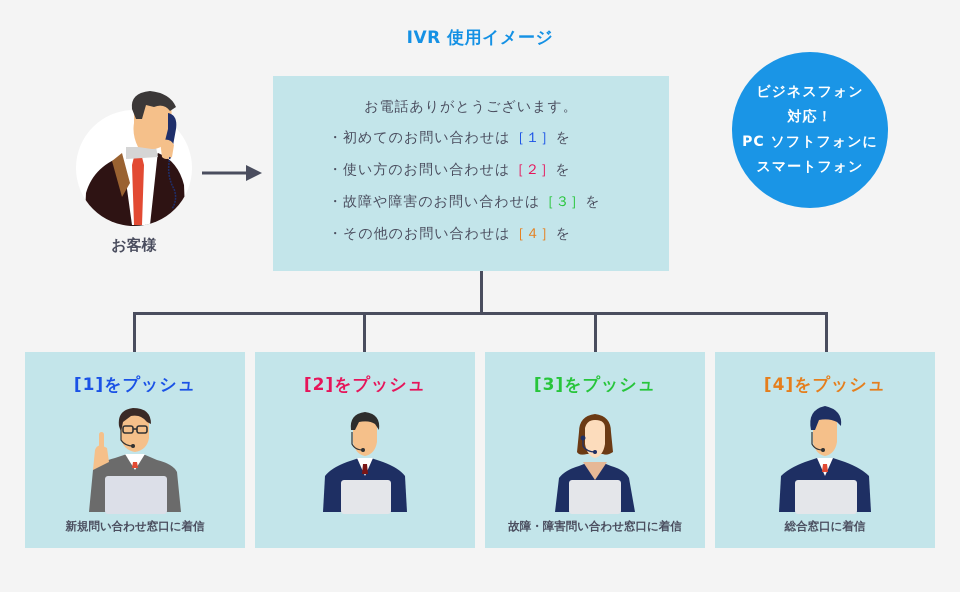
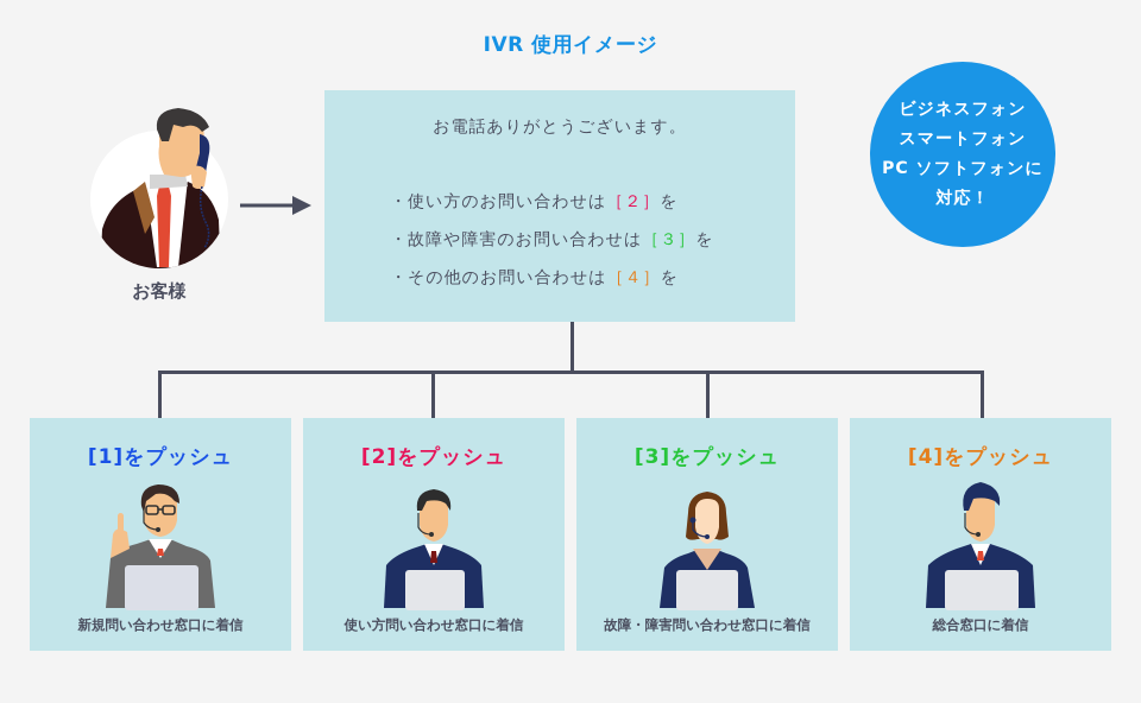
  IVR 使用イメージ
  お客様
  お電話ありがとうございます。
- ・初めてのお問い合わせは［１］を
  ・使い方のお問い合わせは［２］を
  ・故障や障害のお問い合わせは［３］を
  ・その他のお問い合わせは［４］を
  ビジネスフォン
- 対応！
+ スマートフォン
  PC ソフトフォンに
- スマートフォン
+ 対応！
  [1]をプッシュ
  新規問い合わせ窓口に着信
  [2]をプッシュ
+ 使い方問い合わせ窓口に着信
  [3]をプッシュ
  故障・障害問い合わせ窓口に着信
  [4]をプッシュ
  総合窓口に着信
